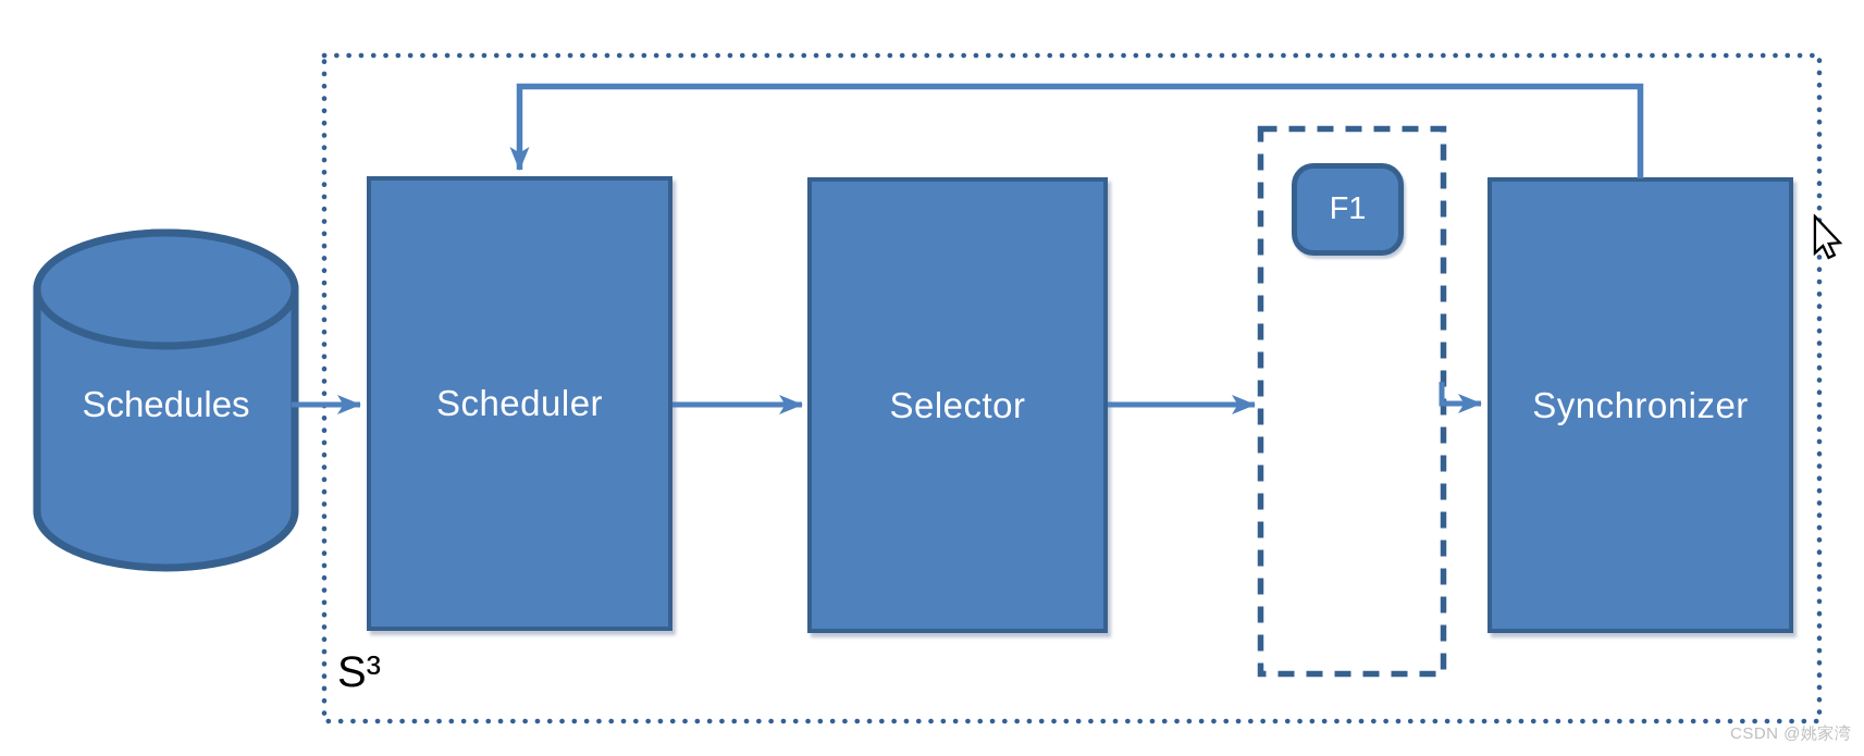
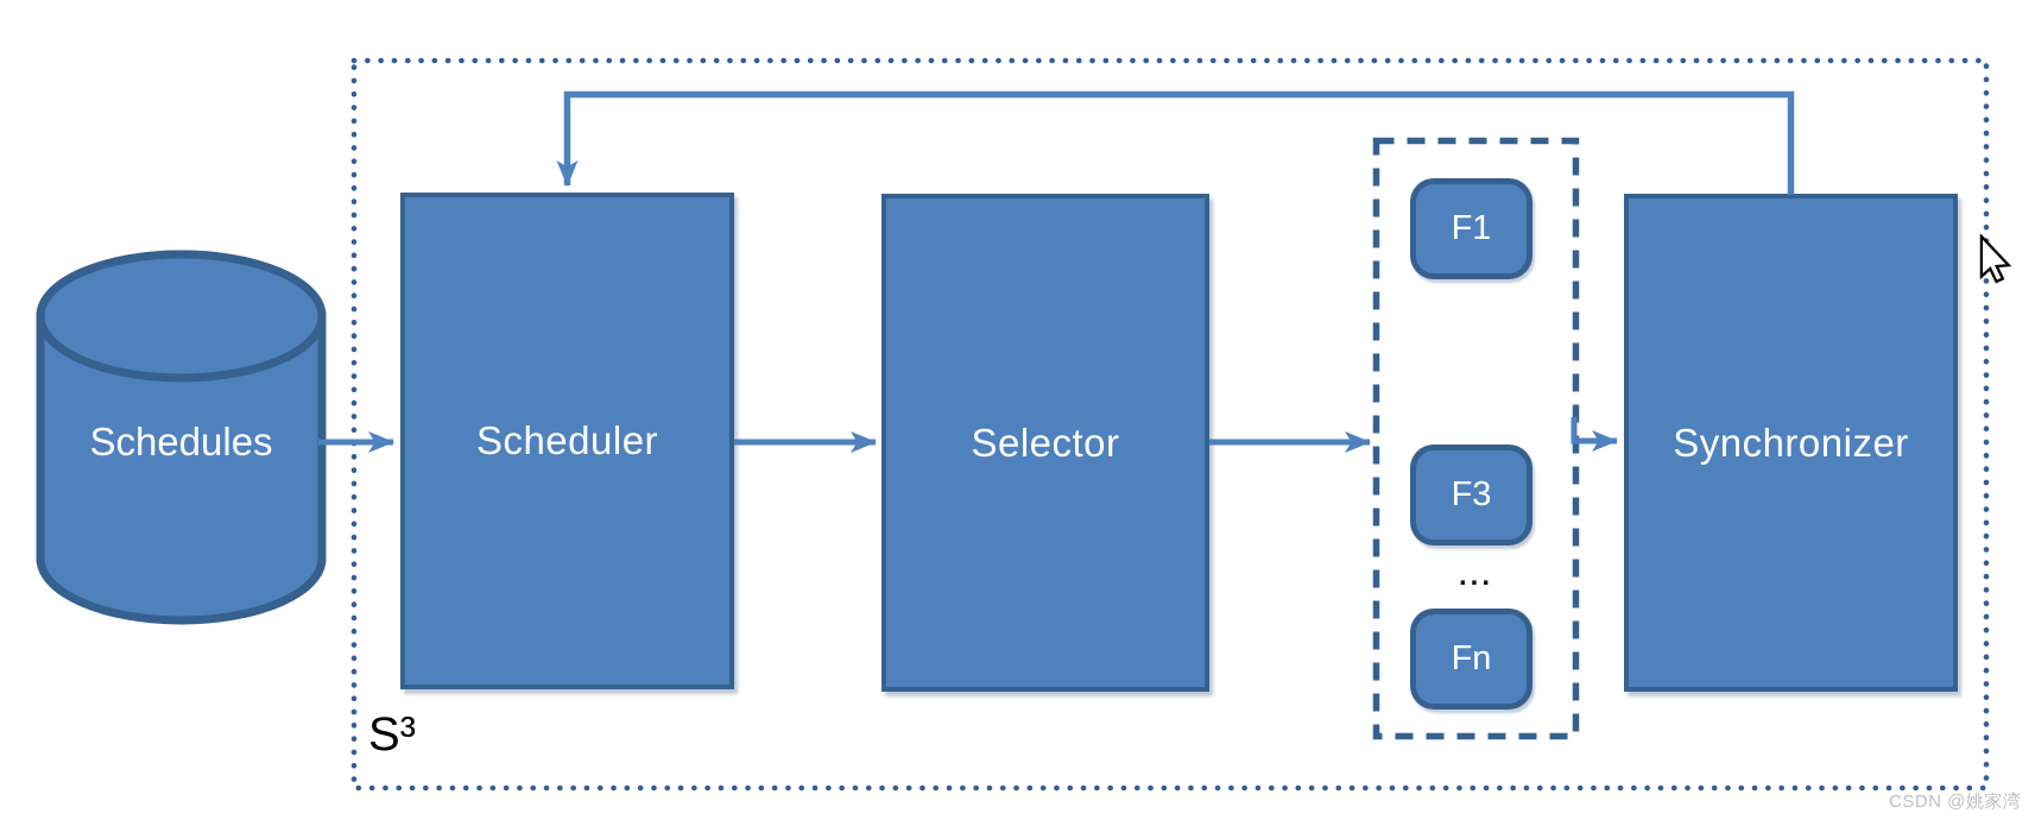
  Schedules
  Scheduler
  Selector
  Synchronizer
  F1
+ F3
+ ...
+ Fn
  S³
  CSDN @姚家湾
